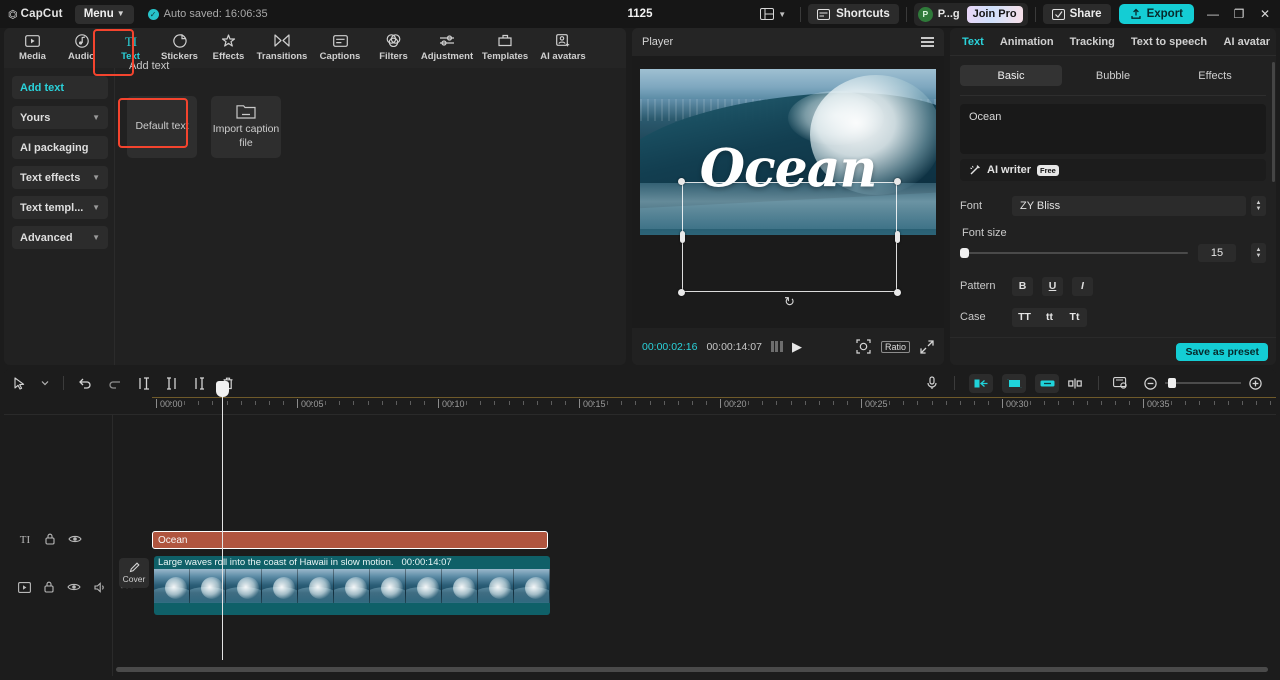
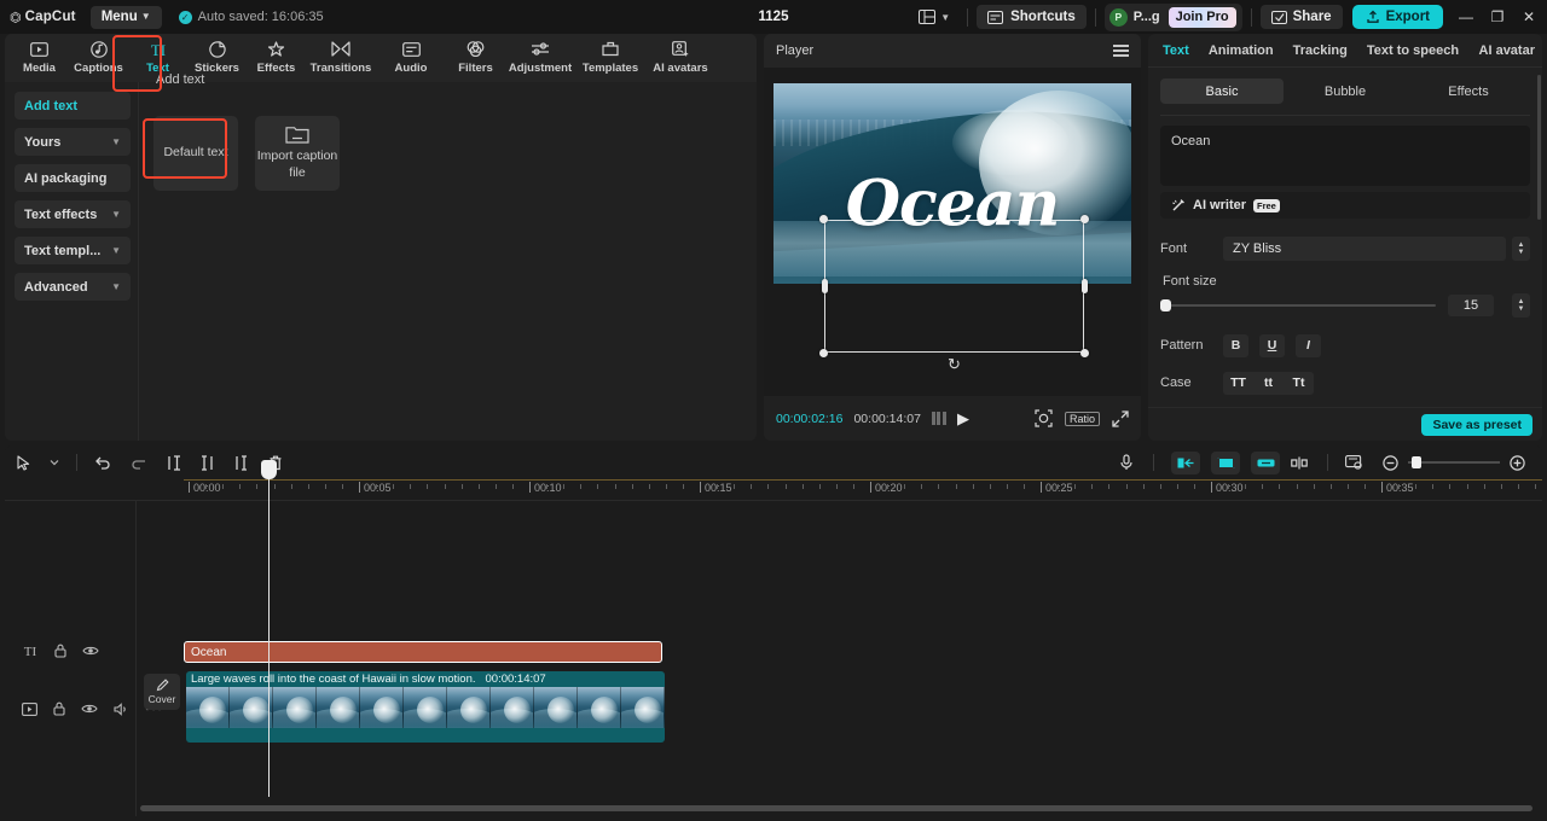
  ⏣
  CapCut
  Menu
  ▼
  ✓
  Auto saved: 16:06:35
  1125
  ▼
  Shortcuts
  P
  P...g
  Join Pro
  Share
  Export
  —
  ❐
  ✕
  Media
- Audio
+ Captions
  TI
  Text
  Stickers
  Effects
  Transitions
- Captions
+ Audio
  Filters
  Adjustment
  Templates
  AI avatars
  Add text
  Yours
  ▼
  AI packaging
  Text effects
  ▼
  Text templ...
  ▼
  Advanced
  ▼
  Add text
  Default text
  Import caption file
  Player
  Ocean
  00:00:02:16
  00:00:14:07
  ▶
  Ratio
  ↻
  Text
  Animation
  Tracking
  Text to speech
  AI avatar
  Basic
  Bubble
  Effects
  Ocean
  AI writer
  Free
  Font
  ZY Bliss
  Font size
  15
  Pattern
  B
  U
  I
  Case
  TT
  tt
  Tt
  Save as preset
  00:00
  00:05
  00:10
  00:15
  00:20
  00:25
  00:30
  00:35
  TI
  Cover
  Ocean
  Large waves roll into the coast of Hawaii in slow motion.
  00:00:14:07
